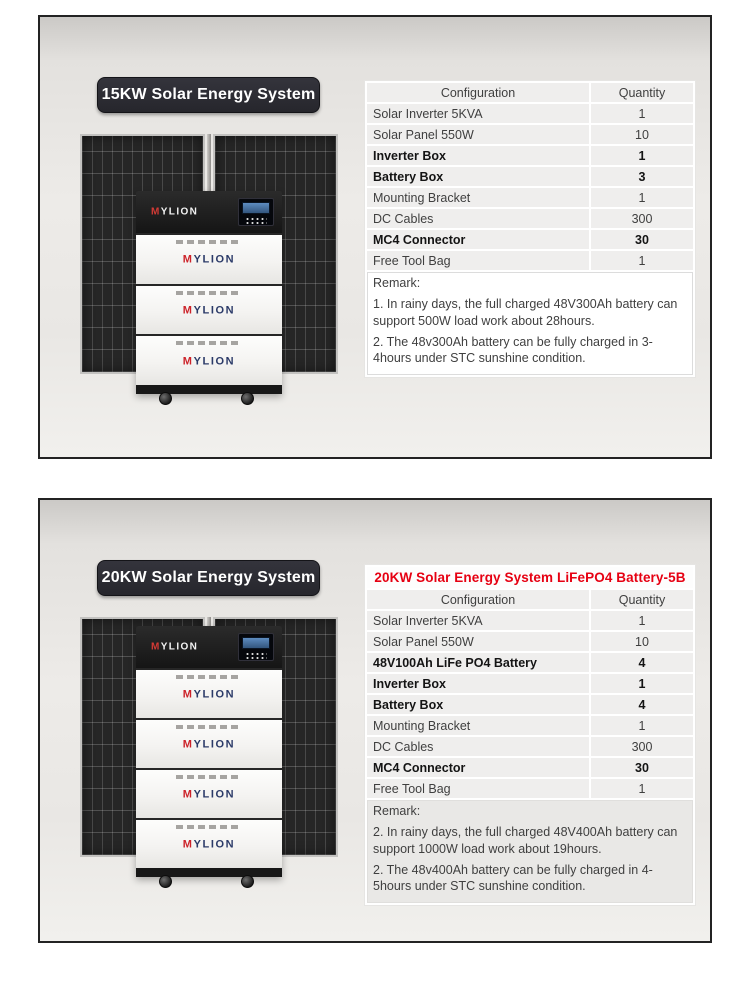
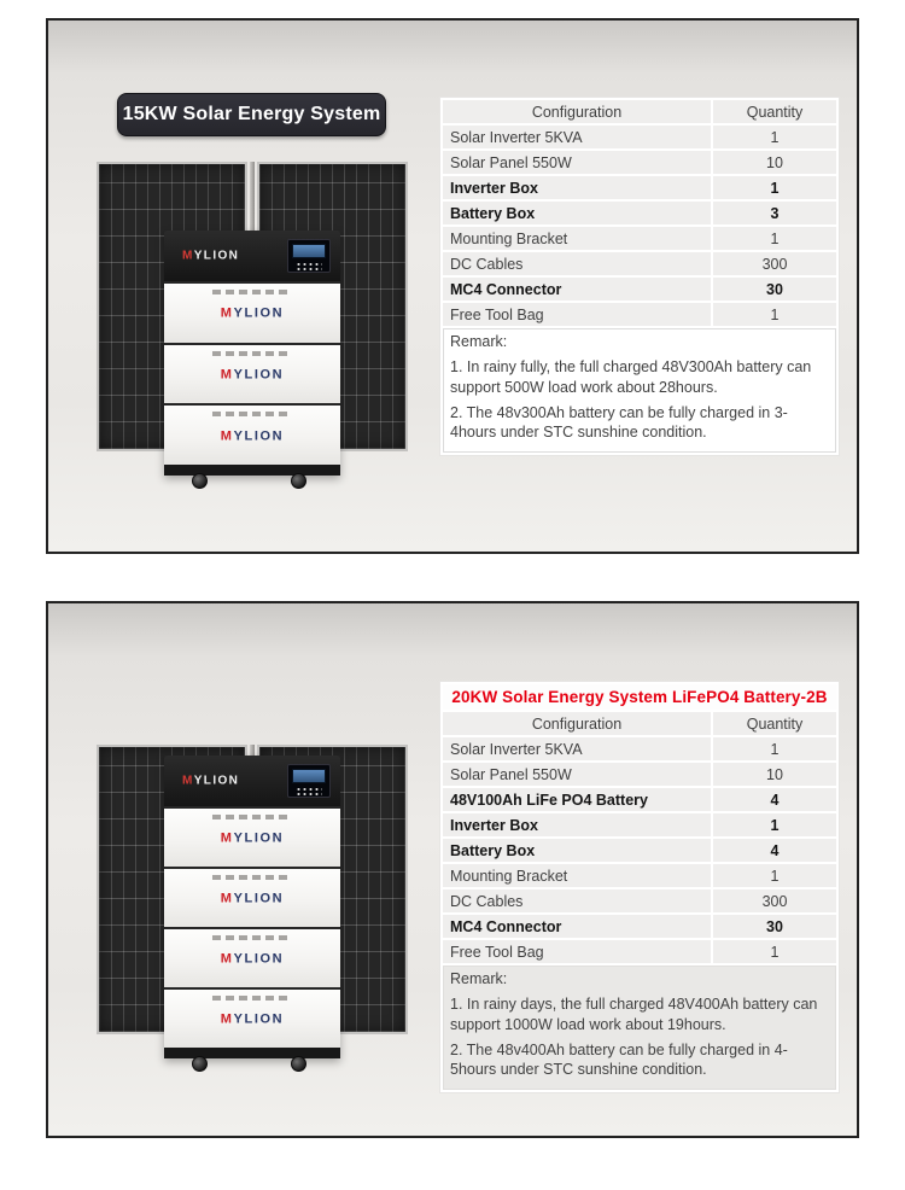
  15KW Solar Energy System
  MYLION
  MYLION
  MYLION
  MYLION
  Configuration	Quantity
  Solar Inverter 5KVA	1
  Solar Panel 550W	10
  Inverter Box	1
  Battery Box	3
  Mounting Bracket	1
  DC Cables	300
  MC4 Connector	30
  Free Tool Bag	1
- Remark: 1. In rainy days, the full charged 48V300Ah battery can support 500W load work about 28hours.2. The 48v300Ah battery can be fully charged in 3-4hours under STC sunshine condition.
+ Remark: 1. In rainy fully, the full charged 48V300Ah battery can support 500W load work about 28hours.2. The 48v300Ah battery can be fully charged in 3-4hours under STC sunshine condition.
- 20KW Solar Energy System
  MYLION
  MYLION
  MYLION
  MYLION
  MYLION
- 20KW Solar Energy System LiFePO4 Battery-5B
+ 20KW Solar Energy System LiFePO4 Battery-2B
  Configuration	Quantity
  Solar Inverter 5KVA	1
  Solar Panel 550W	10
  48V100Ah LiFe PO4 Battery	4
  Inverter Box	1
  Battery Box	4
  Mounting Bracket	1
  DC Cables	300
  MC4 Connector	30
  Free Tool Bag	1
- Remark: 2. In rainy days, the full charged 48V400Ah battery can support 1000W load work about 19hours.2. The 48v400Ah battery can be fully charged in 4-5hours under STC sunshine condition.
+ Remark: 1. In rainy days, the full charged 48V400Ah battery can support 1000W load work about 19hours.2. The 48v400Ah battery can be fully charged in 4-5hours under STC sunshine condition.
